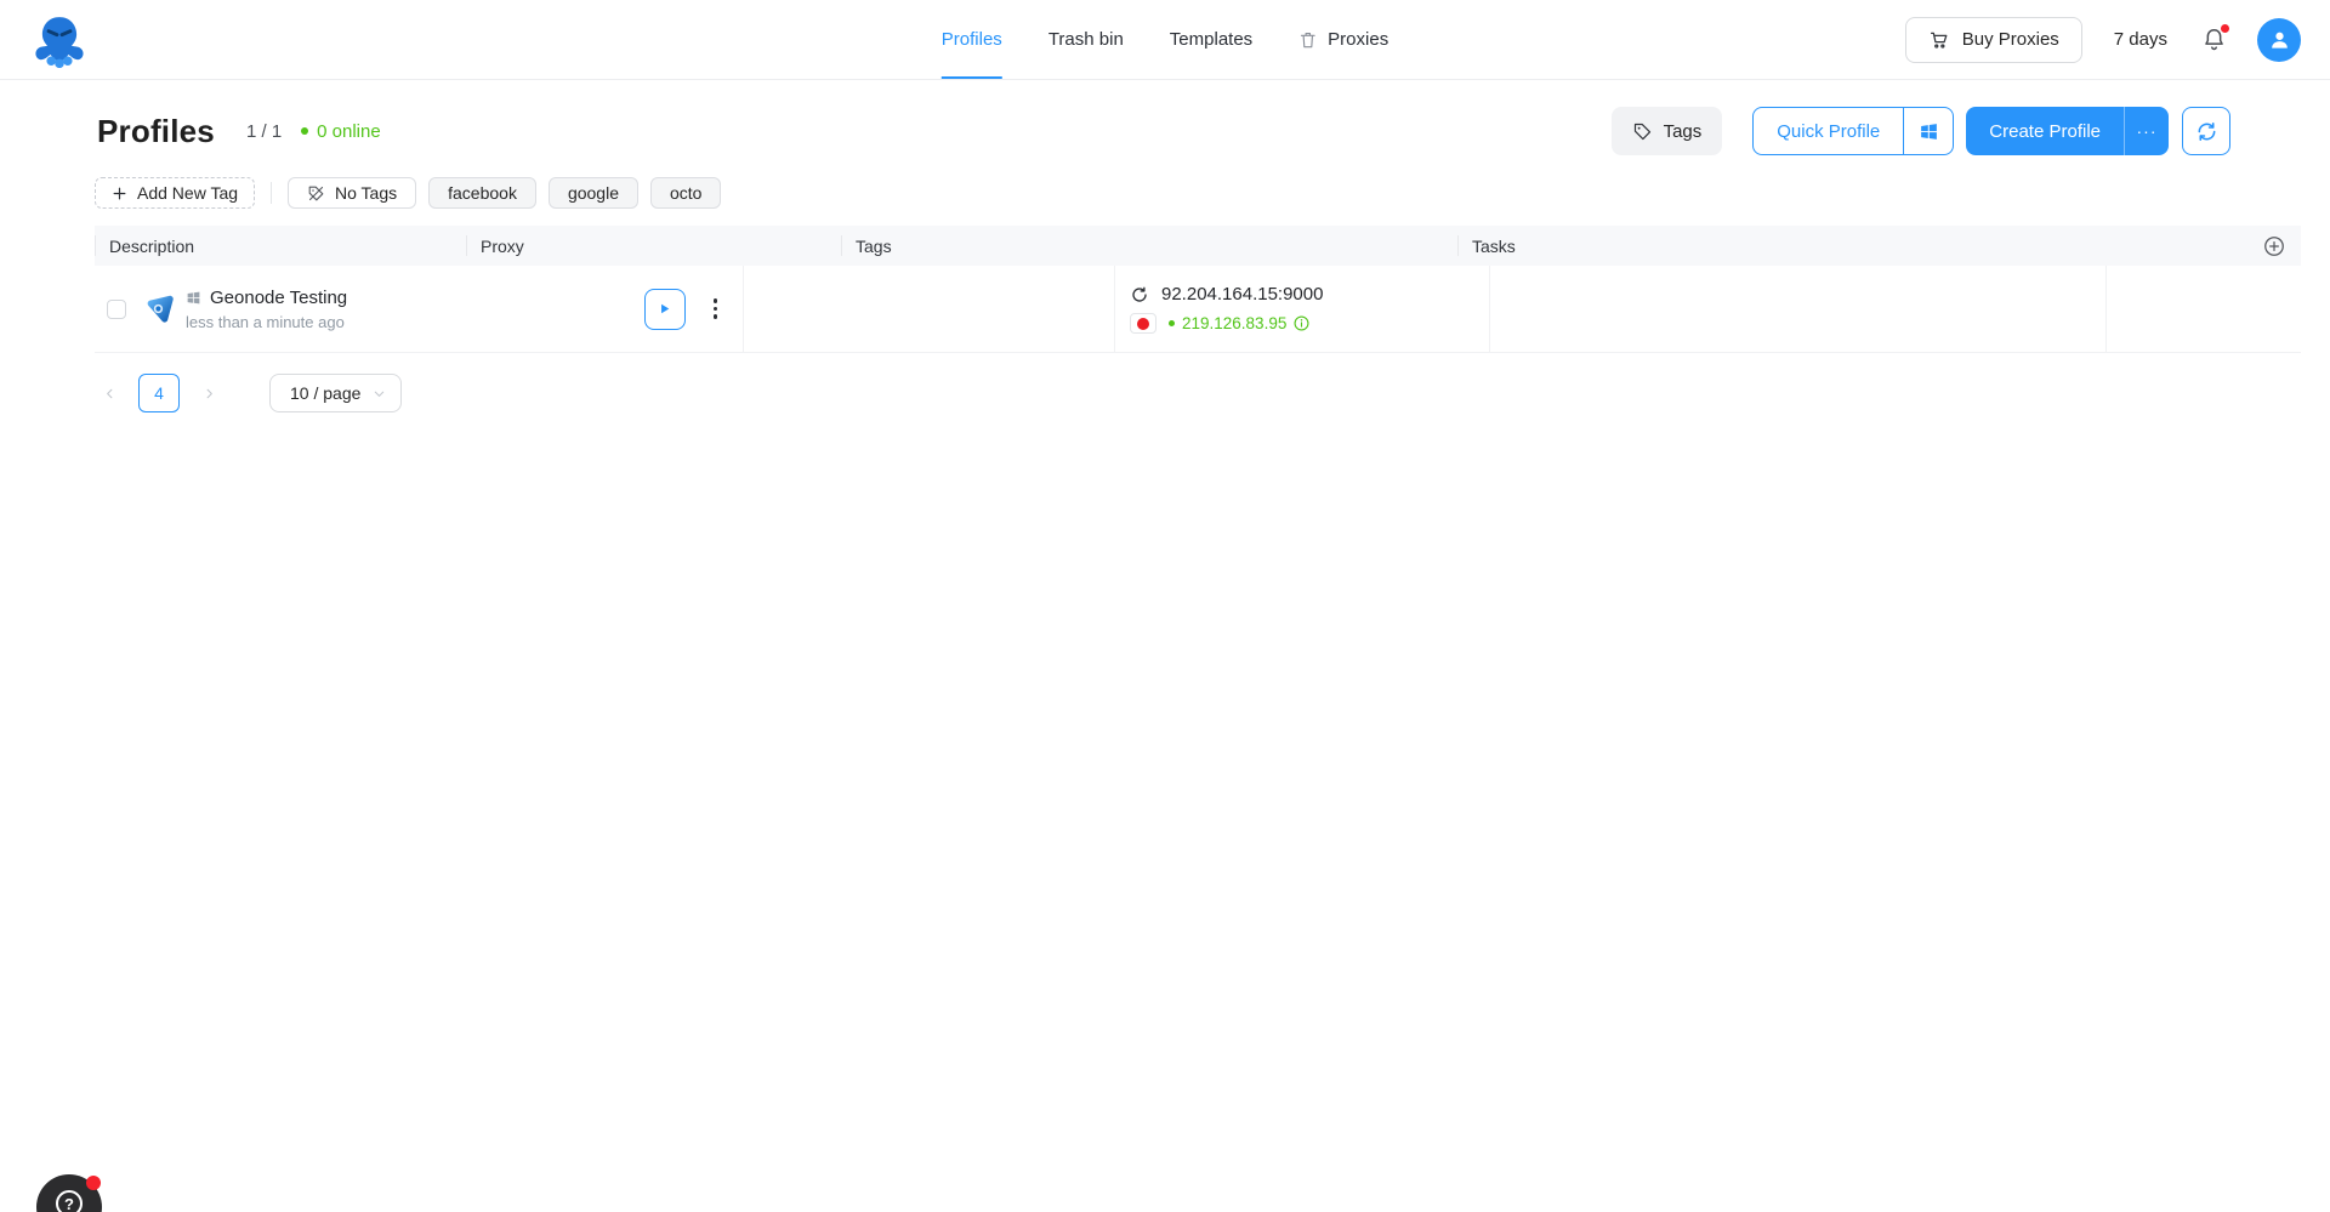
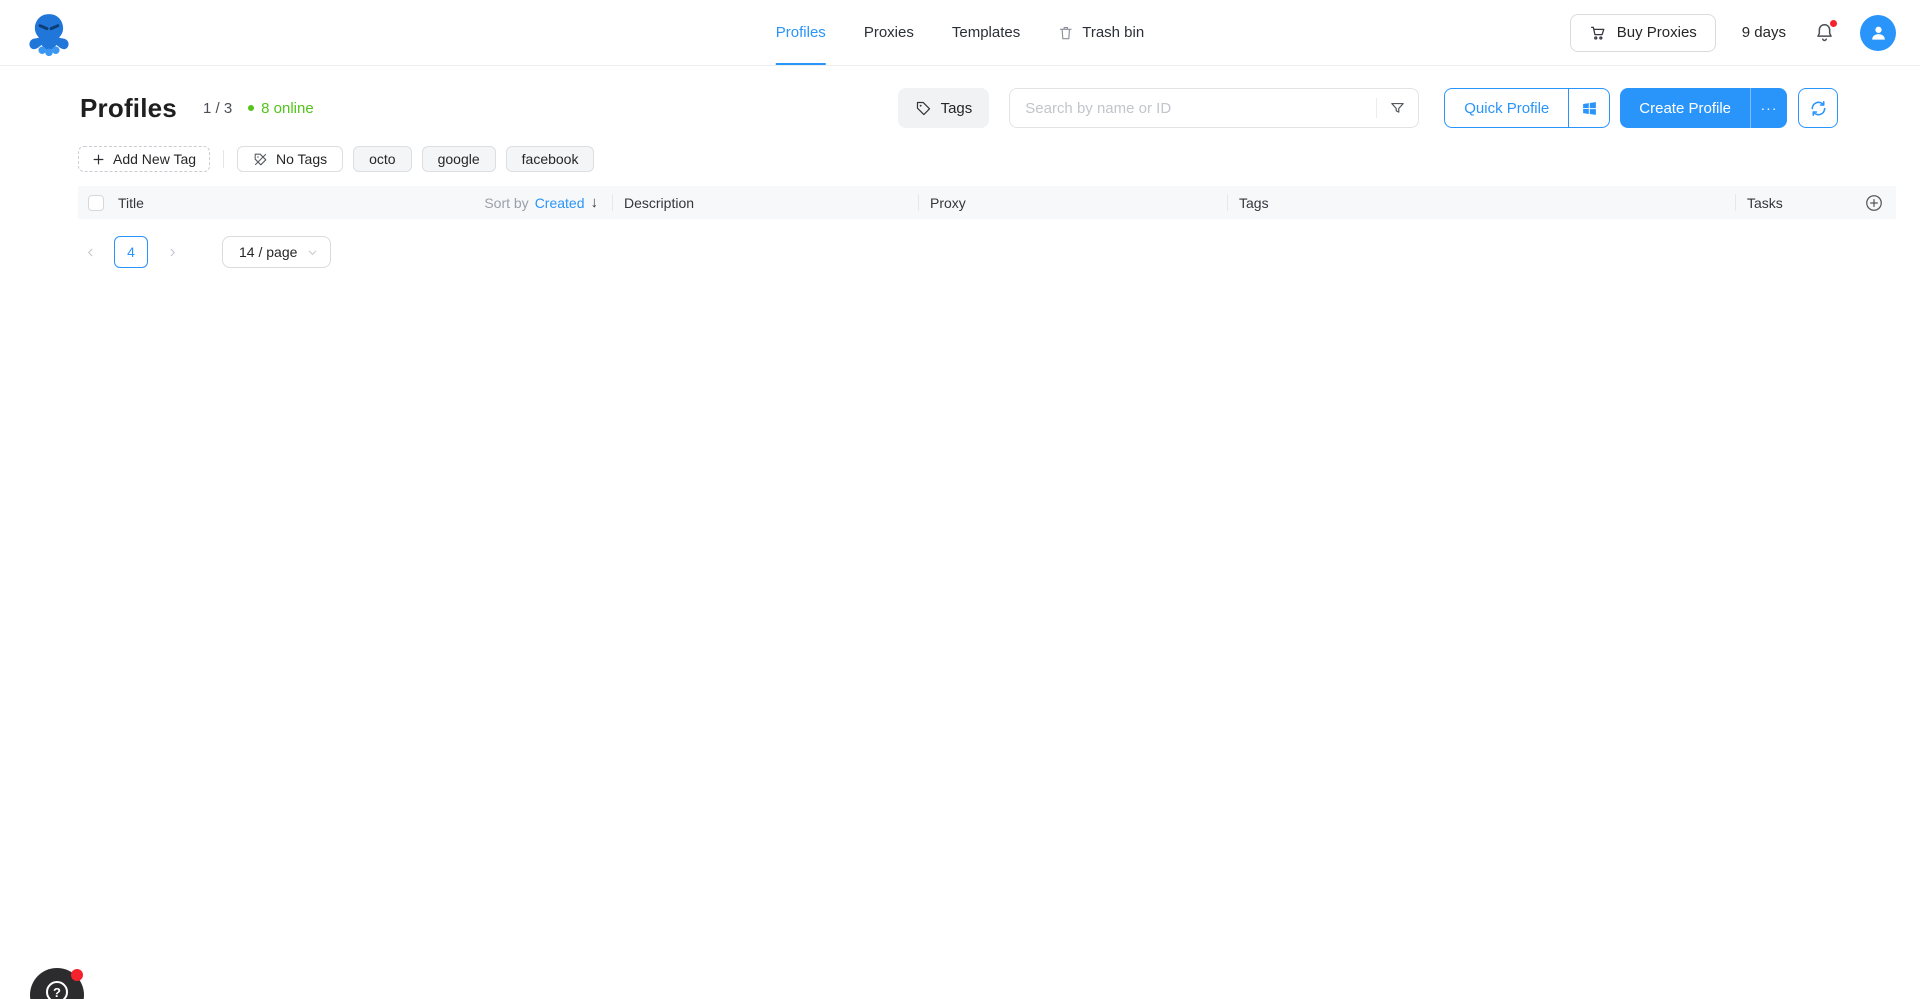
  Profiles
- Trash bin
+ Proxies
  Templates
- Proxies
+ Trash bin
  Buy Proxies
- 7 days
+ 9 days
  Profiles
- 1 / 1
+ 1 / 3
- 0 online
+ 8 online
  Tags
+ Search by name or ID
  Quick Profile
  Create Profile
  ···
  Add New Tag
  No Tags
- facebook
+ octo
  google
- octo
+ facebook
+ Title
+ Sort by
+ Created
+ ↓
  Description
  Proxy
  Tags
  Tasks
- Geonode Testing
- less than a minute ago
- 92.204.164.15:9000
- 219.126.83.95
  4
- 10 / page
+ 14 / page
  ?
